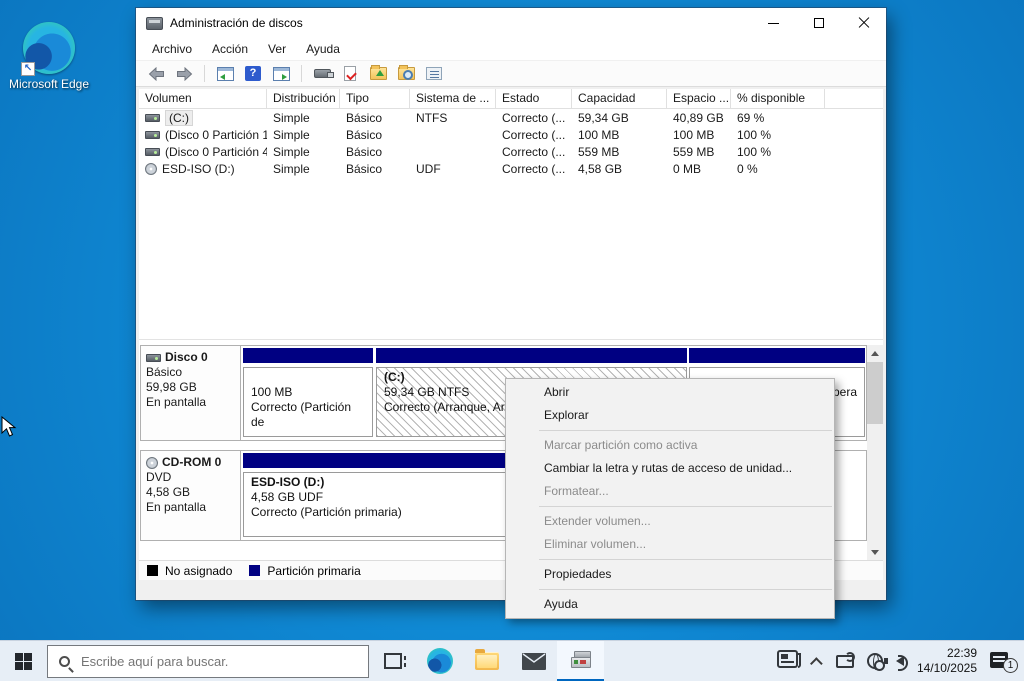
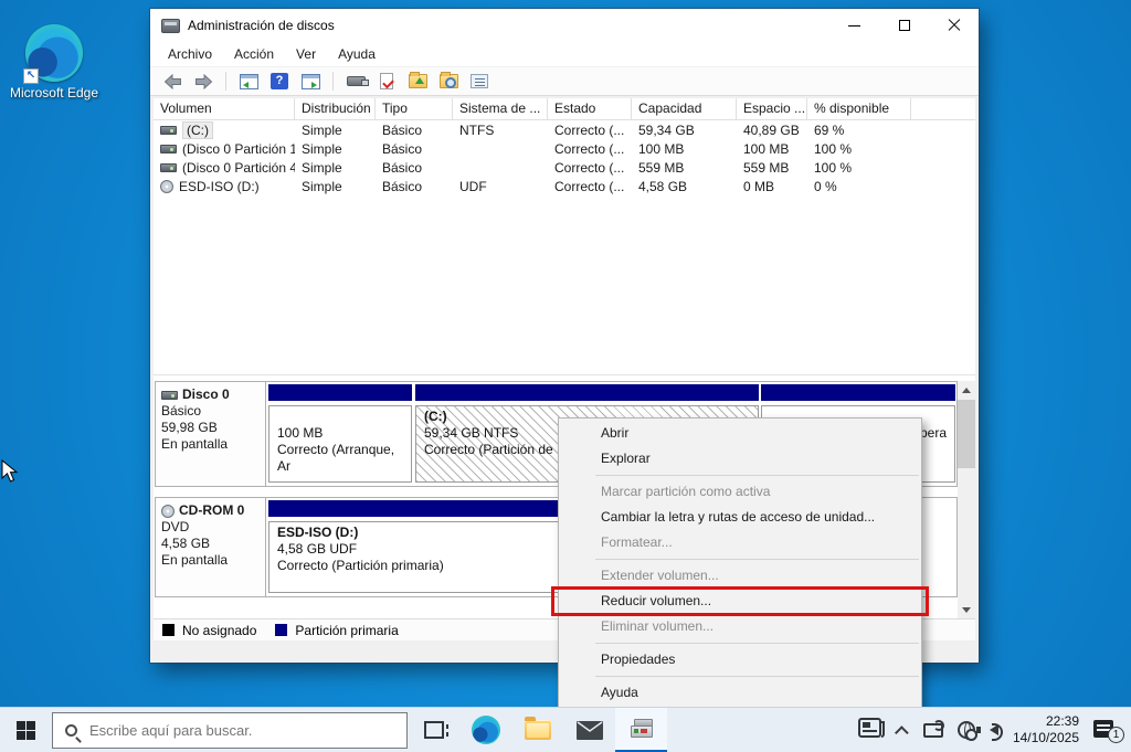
  ↖
  Microsoft Edge
  Administración de discos
  Archivo
  Acción
  Ver
  Ayuda
  Volumen
  Distribución
  Tipo
  Sistema de ...
  Estado
  Capacidad
  Espacio ...
  % disponible
  (C:)
  Simple
  Básico
  NTFS
  Correcto (...
  59,34 GB
  40,89 GB
  69 %
  (Disco 0 Partición 1
  Simple
  Básico
  Correcto (...
  100 MB
  100 MB
  100 %
  (Disco 0 Partición 4
  Simple
  Básico
  Correcto (...
  559 MB
  559 MB
  100 %
  ESD-ISO (D:)
  Simple
  Básico
  UDF
  Correcto (...
  4,58 GB
  0 MB
  0 %
  Disco 0
  Básico
  59,98 GB
  En pantalla
  100 MB
- Correcto (Partición de
+ Correcto (Arranque, Ar
  (C:)
  59,34 GB NTFS
- Correcto (Arranque, Ar
+ Correcto (Partición de
  pera
  CD-ROM 0
  DVD
  4,58 GB
  En pantalla
  ESD-ISO (D:)
  4,58 GB UDF
  Correcto (Partición primaria)
  No asignado
  Partición primaria
  Abrir
  Explorar
  Marcar partición como activa
  Cambiar la letra y rutas de acceso de unidad...
  Formatear...
  Extender volumen...
+ Reducir volumen...
  Eliminar volumen...
  Propiedades
  Ayuda
  Escribe aquí para buscar.
  22:39
  14/10/2025
  1
